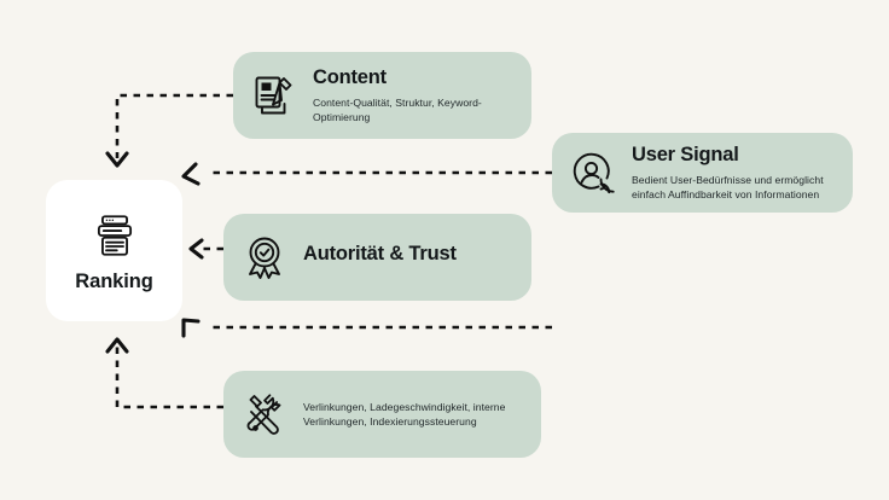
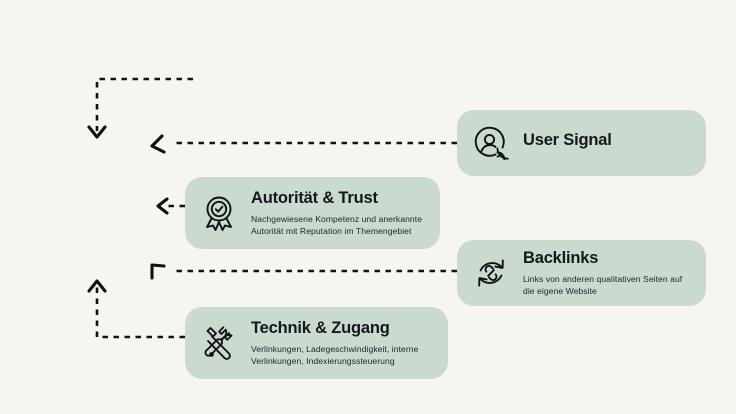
- Ranking
- Content
- Content-Qualität, Struktur, Keyword-Optimierung
  User Signal
- Bedient User-Bedürfnisse und ermöglicht einfach Auffindbarkeit von Informationen
  Autorität & Trust
+ Nachgewiesene Kompetenz und anerkannte Autorität mit Reputation im Themengebiet
+ Backlinks
+ Links von anderen qualitativen Seiten auf die eigene Website
+ Technik & Zugang
  Verlinkungen, Ladegeschwindigkeit, interne Verlinkungen, Indexierungssteuerung
